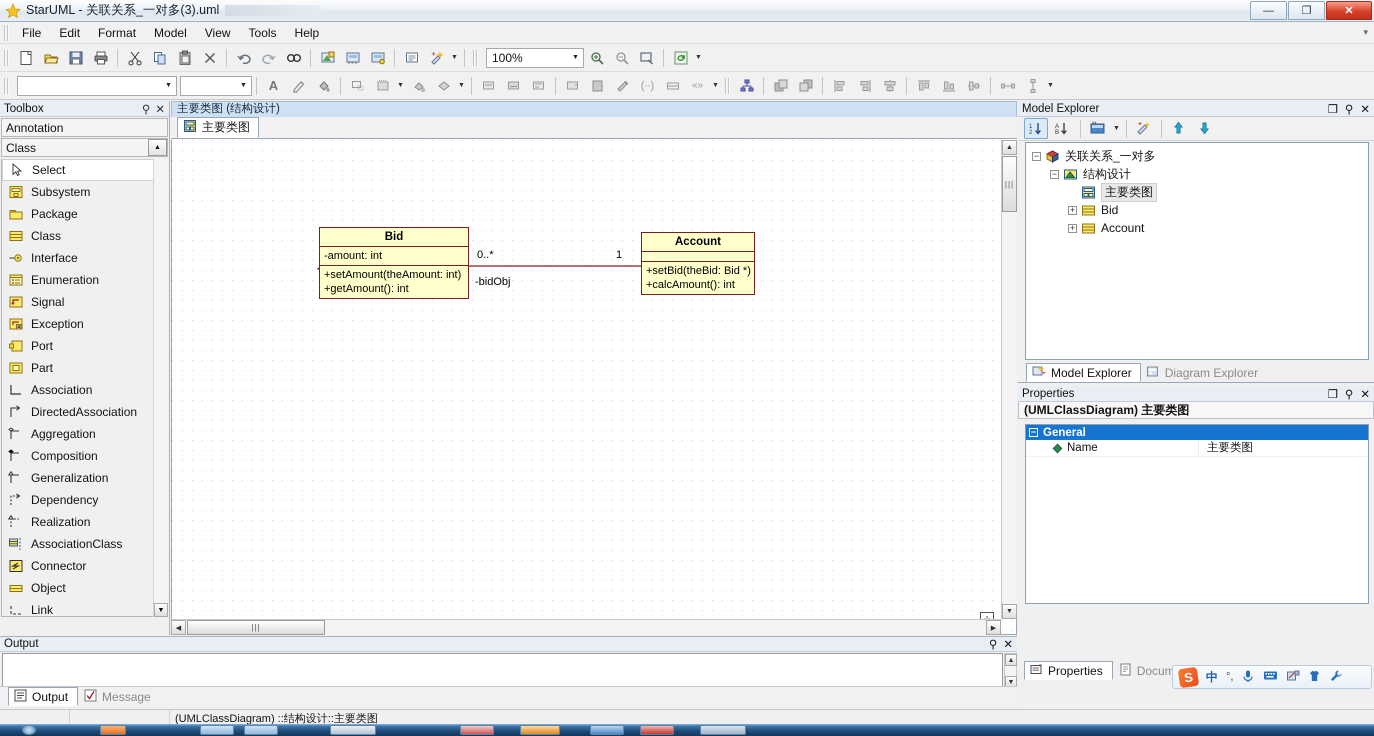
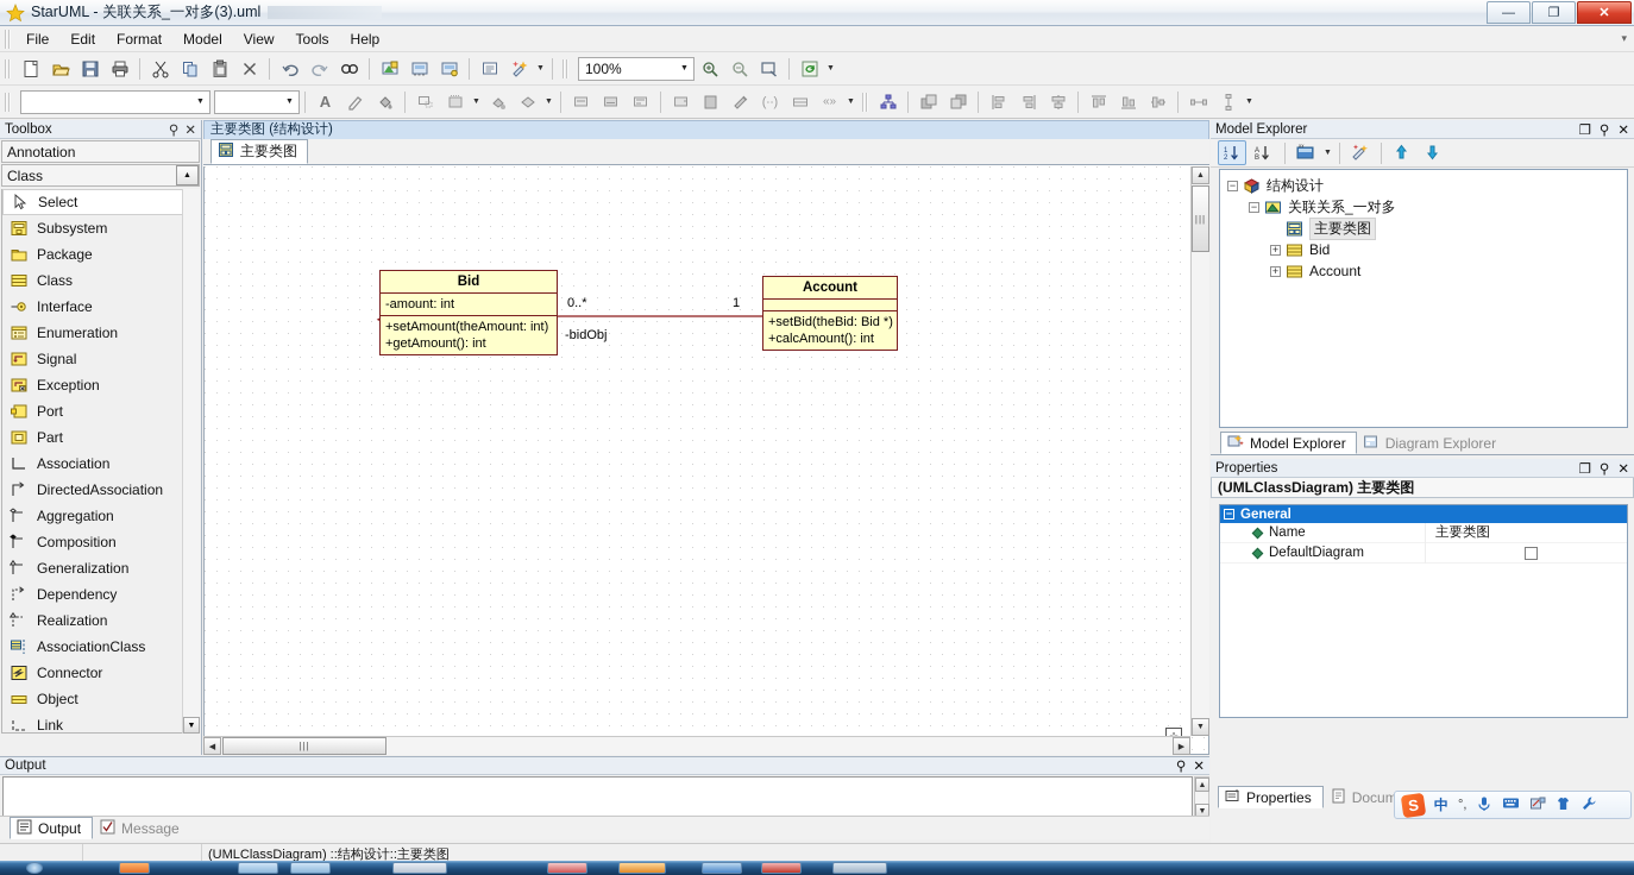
  StarUML - 关联关系_一对多(3).uml
  —
  ❐
  ✕
  File
  Edit
  Format
  Model
  View
  Tools
  Help
  ▾
  100%
  A
  (∙∙)
  «»
  Toolbox
  ⚲
  ✕
  Annotation
  Class
  Select
  Subsystem
  Package
  Class
  Interface
  Enumeration
  Signal
  Exception
  Port
  Part
  Association
  DirectedAssociation
  Aggregation
  Composition
  Generalization
  Dependency
  Realization
  AssociationClass
  Connector
  Object
  Link
  主要类图 (结构设计)
  主要类图
  Bid
  -amount: int
  +setAmount(theAmount: int)
  +getAmount(): int
  Account
  +setBid(theBid: Bid *)
  +calcAmount(): int
  0..*
  1
  -bidObj
  |||
  |||
  Output
  ⚲
  ✕
  Output
  Message
  Model Explorer
  ❐
  ⚲
  ✕
  −
- 关联关系_一对多
+ 结构设计
  −
- 结构设计
+ 关联关系_一对多
  主要类图
  +
  Bid
  +
  Account
  Model Explorer
  Diagram Explorer
  Properties
  ❐
  ⚲
  ✕
  (UMLClassDiagram) 主要类图
  −
  General
  Name
  主要类图
+ DefaultDiagram
  Properties
  中
  °,
  (UMLClassDiagram) ::结构设计::主要类图
